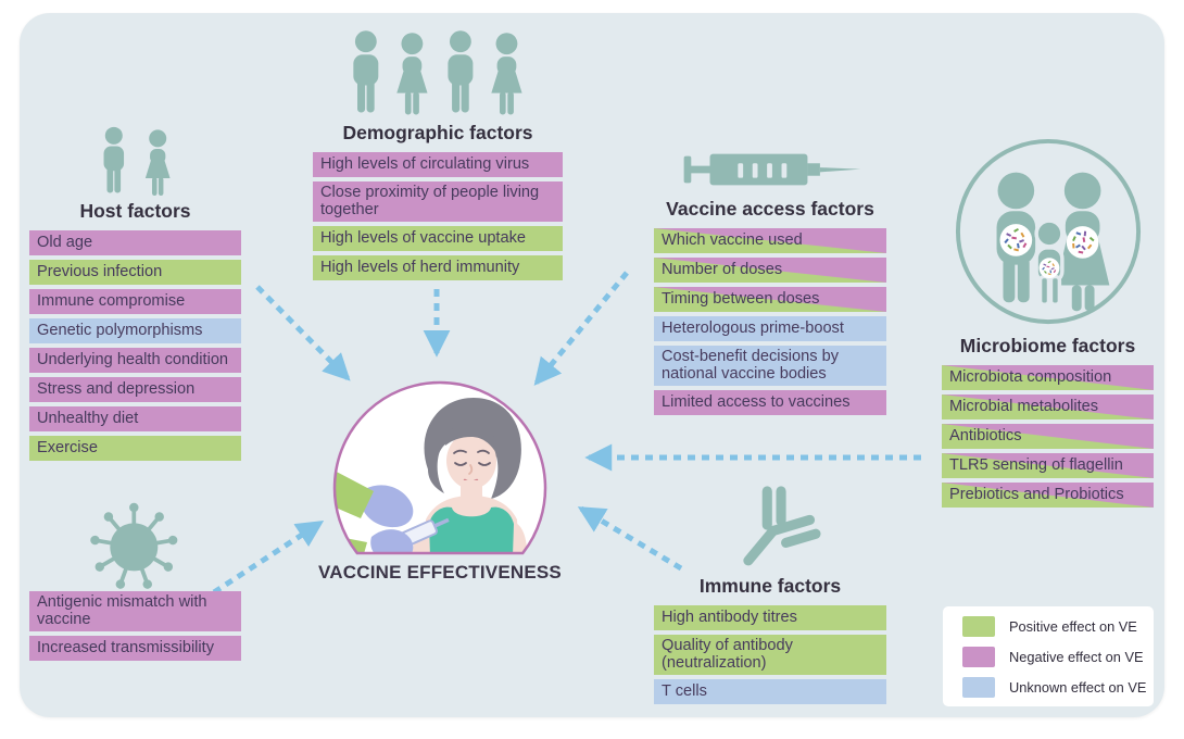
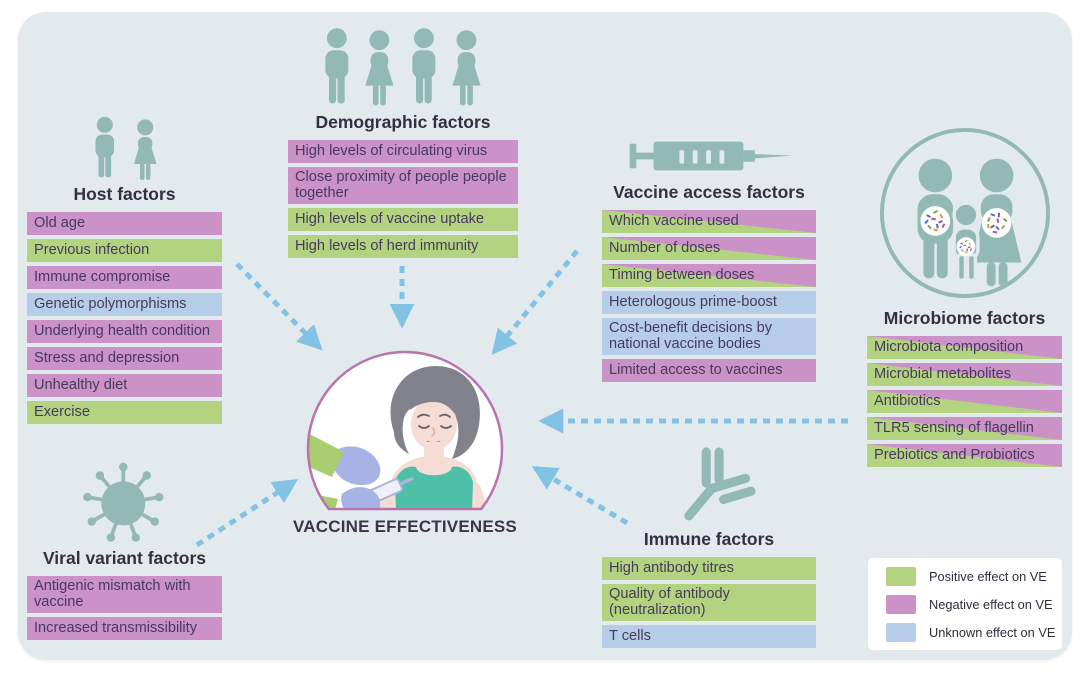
  Host factors
  Old age
  Previous infection
  Immune compromise
  Genetic polymorphisms
  Underlying health condition
  Stress and depression
  Unhealthy diet
  Exercise
  Demographic factors
  High levels of circulating virus
- Close proximity of people living together
+ Close proximity of people people together
  High levels of vaccine uptake
  High levels of herd immunity
  Vaccine access factors
  Which vaccine used
  Number of doses
  Timing between doses
  Heterologous prime-boost
  Cost-benefit decisions by national vaccine bodies
  Limited access to vaccines
  Microbiome factors
  Microbiota composition
  Microbial metabolites
  Antibiotics
  TLR5 sensing of flagellin
  Prebiotics and Probiotics
+ Viral variant factors
  Antigenic mismatch with vaccine
  Increased transmissibility
  Immune factors
  High antibody titres
  Quality of antibody (neutralization)
  T cells
  VACCINE EFFECTIVENESS
  Positive effect on VE
  Negative effect on VE
  Unknown effect on VE
